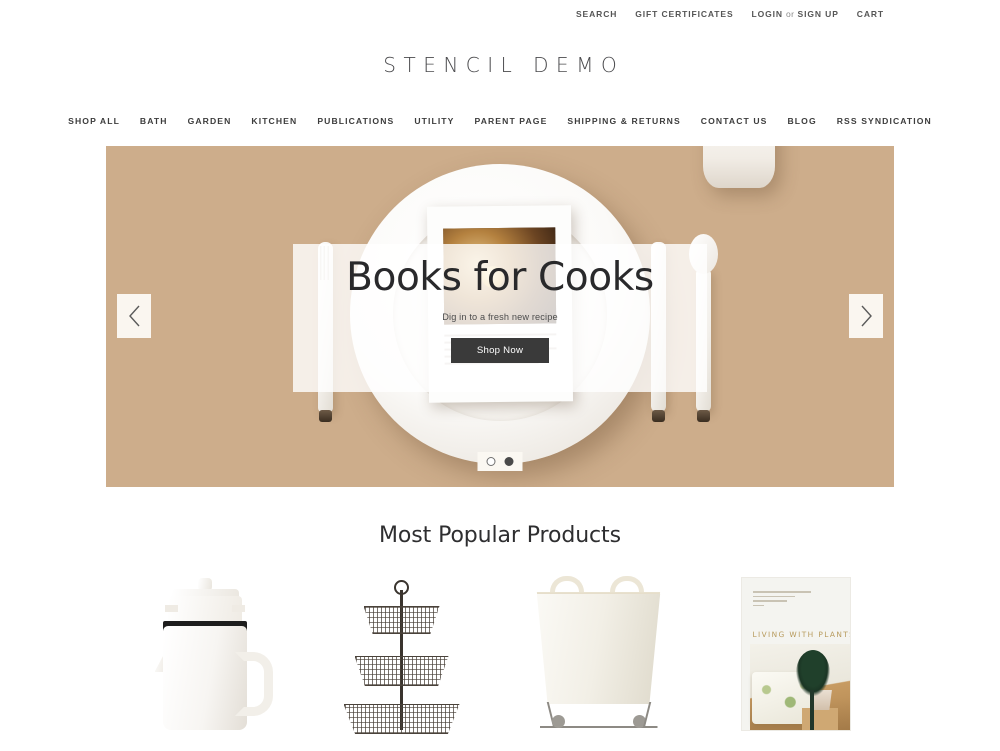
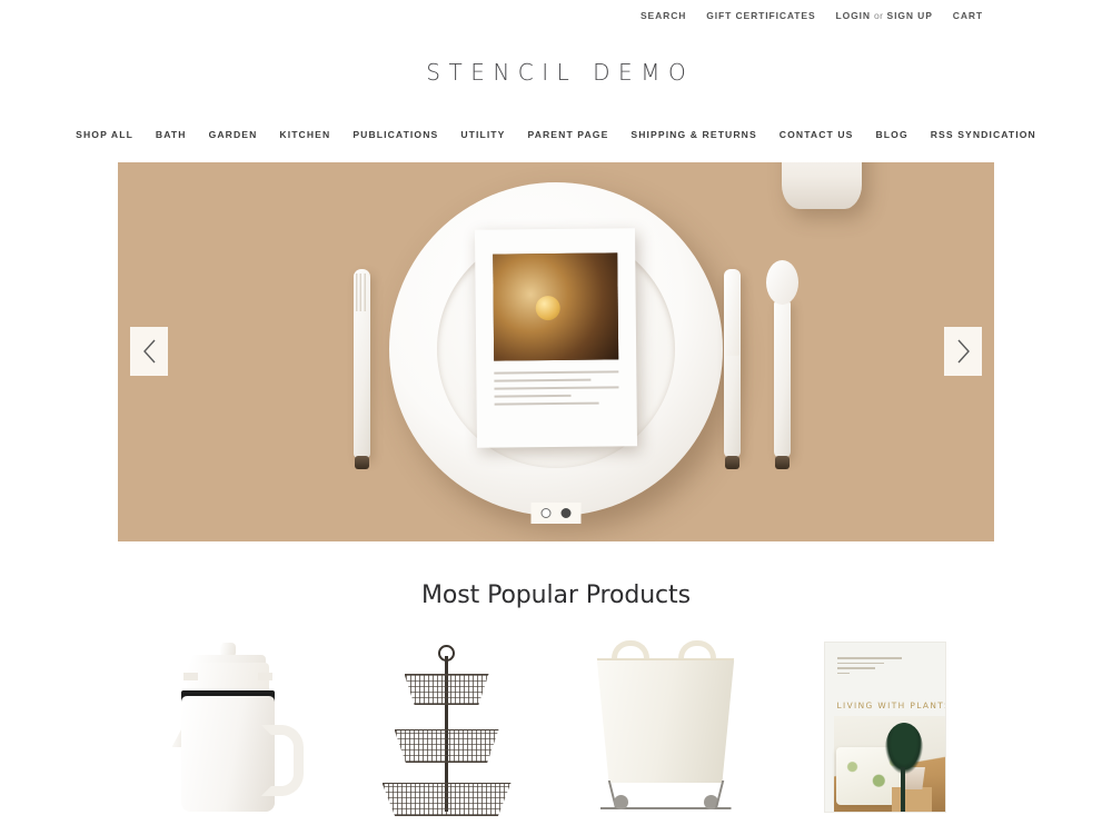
  SEARCH
  GIFT CERTIFICATES
  LOGIN
  or
  SIGN UP
  CART
  STENCIL DEMO
  SHOP ALL
  BATH
  GARDEN
  KITCHEN
  PUBLICATIONS
  UTILITY
  PARENT PAGE
  SHIPPING & RETURNS
  CONTACT US
  BLOG
  RSS SYNDICATION
- Books for Cooks
- Dig in to a fresh new recipe
- Shop Now
  Most Popular Products
  LIVING WITH PLANT
